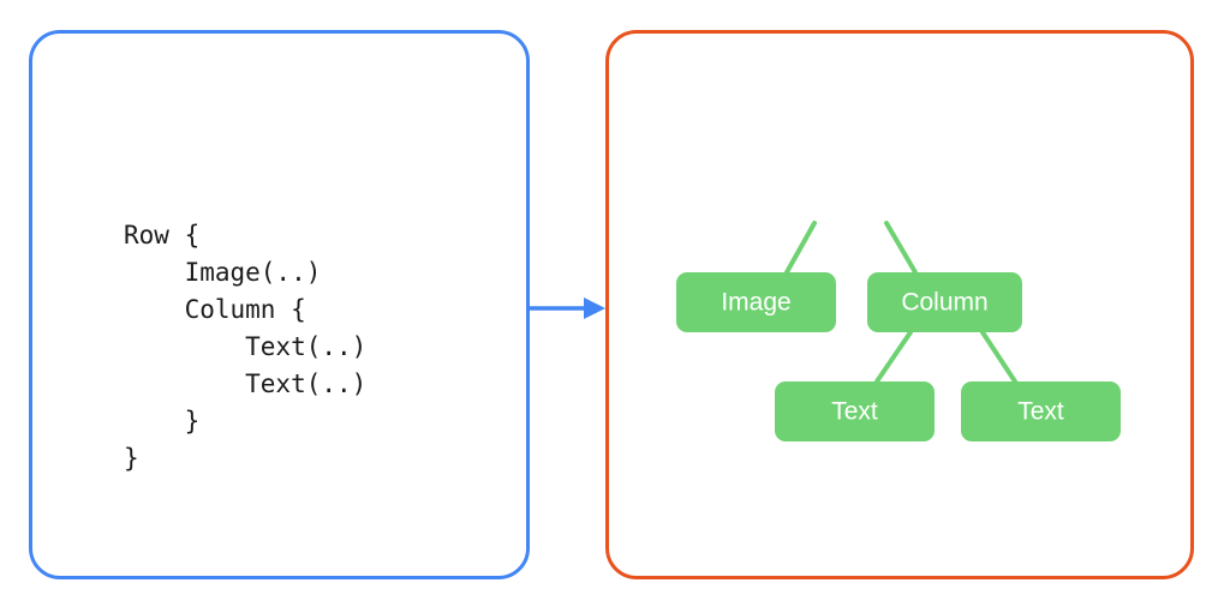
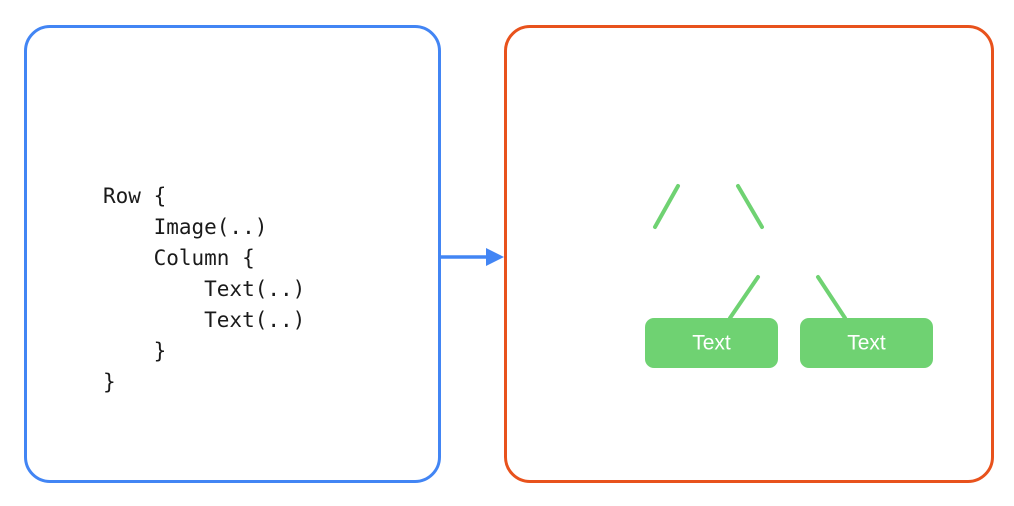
  Row {
  Image(..)
  Column {
  Text(..)
  Text(..)
  }
  }
- Image
- Column
  Text
  Text
